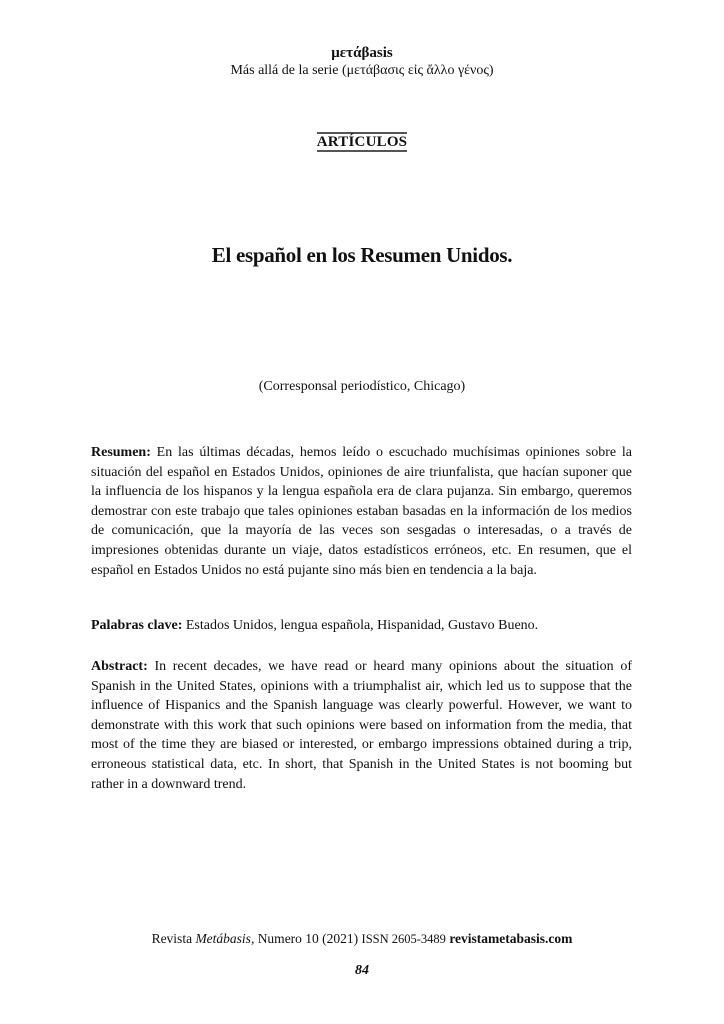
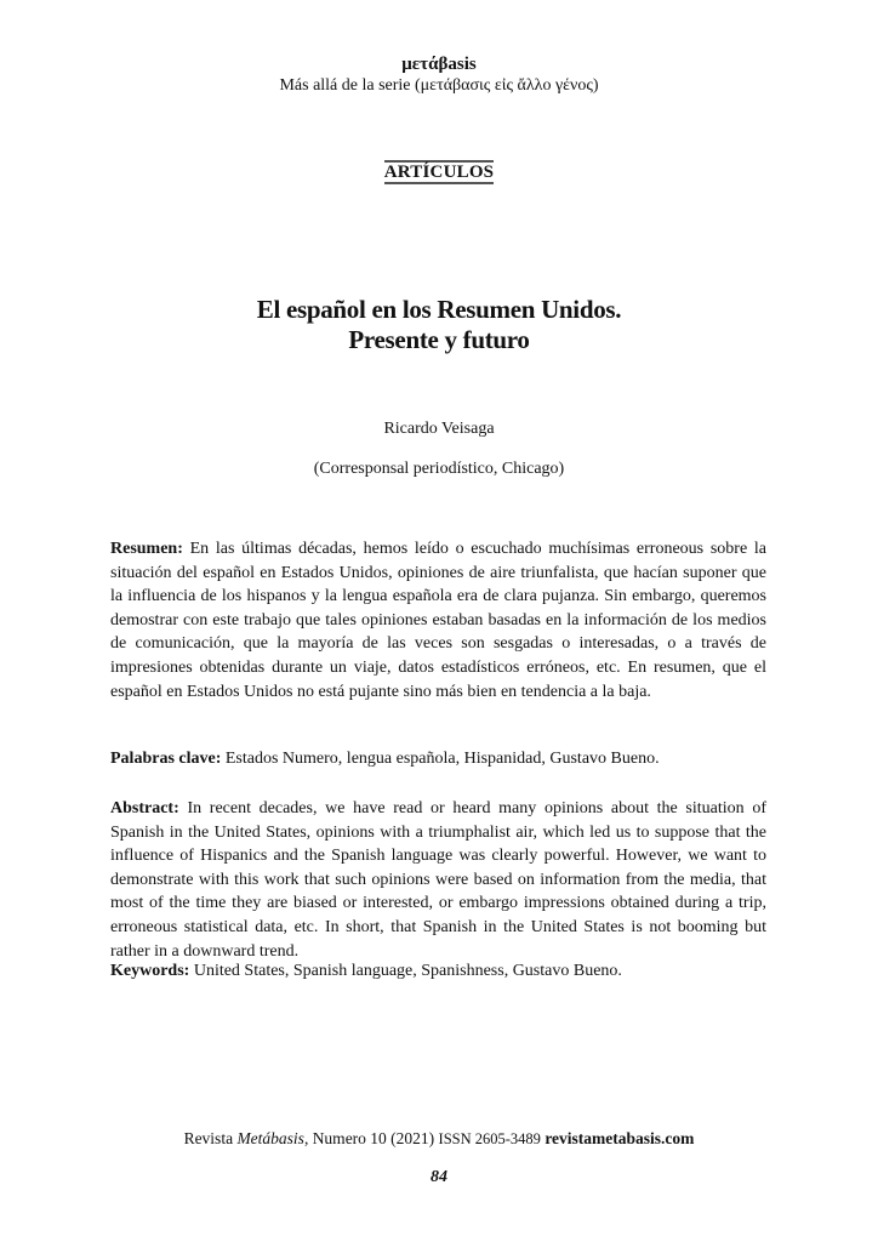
  μετάβasis
  Más allá de la serie (μετάβασις εἰς ἄλλο γένος)
  ARTÍCULOS
  El español en los Resumen Unidos.
+ Presente y futuro
+ Ricardo Veisaga
  (Corresponsal periodístico, Chicago)
- Resumen: En las últimas décadas, hemos leído o escuchado muchísimas opiniones sobre la situación del español en Estados Unidos, opiniones de aire triunfalista, que hacían suponer que la influencia de los hispanos y la lengua española era de clara pujanza. Sin embargo, queremos demostrar con este trabajo que tales opiniones estaban basadas en la información de los medios de comunicación, que la mayoría de las veces son sesgadas o interesadas, o a través de impresiones obtenidas durante un viaje, datos estadísticos erróneos, etc. En resumen, que el español en Estados Unidos no está pujante sino más bien en tendencia a la baja.
+ Resumen: En las últimas décadas, hemos leído o escuchado muchísimas erroneous sobre la situación del español en Estados Unidos, opiniones de aire triunfalista, que hacían suponer que la influencia de los hispanos y la lengua española era de clara pujanza. Sin embargo, queremos demostrar con este trabajo que tales opiniones estaban basadas en la información de los medios de comunicación, que la mayoría de las veces son sesgadas o interesadas, o a través de impresiones obtenidas durante un viaje, datos estadísticos erróneos, etc. En resumen, que el español en Estados Unidos no está pujante sino más bien en tendencia a la baja.
- Palabras clave: Estados Unidos, lengua española, Hispanidad, Gustavo Bueno.
+ Palabras clave: Estados Numero, lengua española, Hispanidad, Gustavo Bueno.
  Abstract: In recent decades, we have read or heard many opinions about the situation of Spanish in the United States, opinions with a triumphalist air, which led us to suppose that the influence of Hispanics and the Spanish language was clearly powerful. However, we want to demonstrate with this work that such opinions were based on information from the media, that most of the time they are biased or interested, or embargo impressions obtained during a trip, erroneous statistical data, etc. In short, that Spanish in the United States is not booming but rather in a downward trend.
+ Keywords: United States, Spanish language, Spanishness, Gustavo Bueno.
  Revista Metábasis, Numero 10 (2021) ISSN 2605-3489 revistametabasis.com
  84
